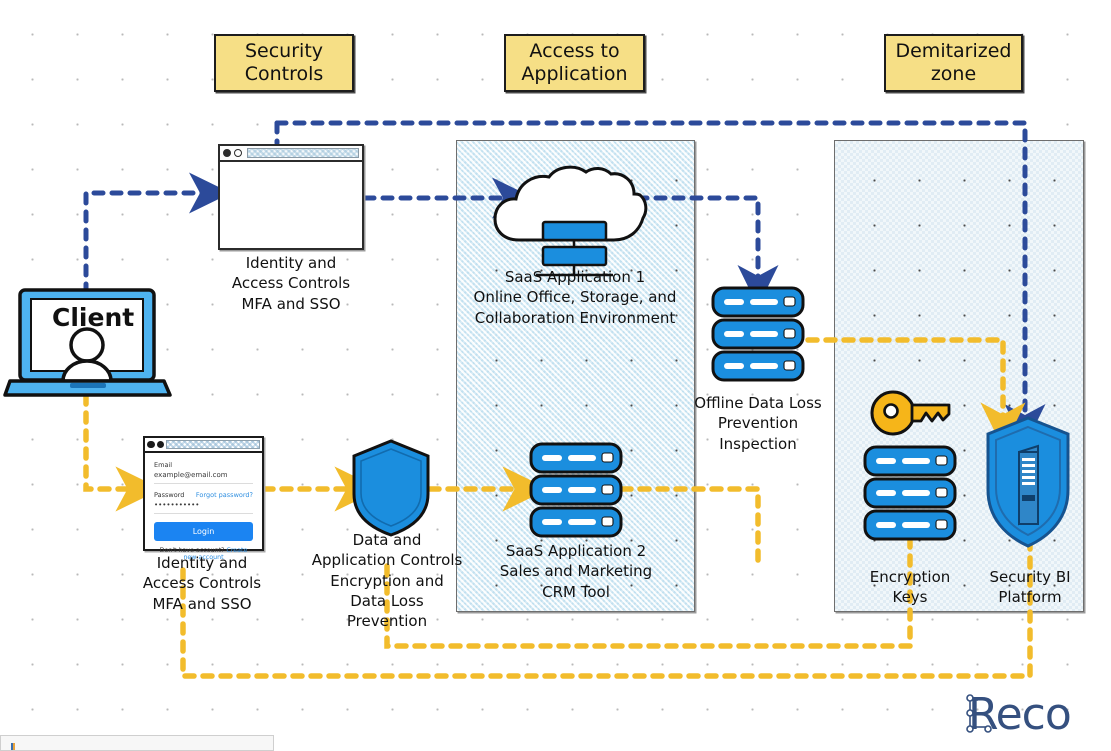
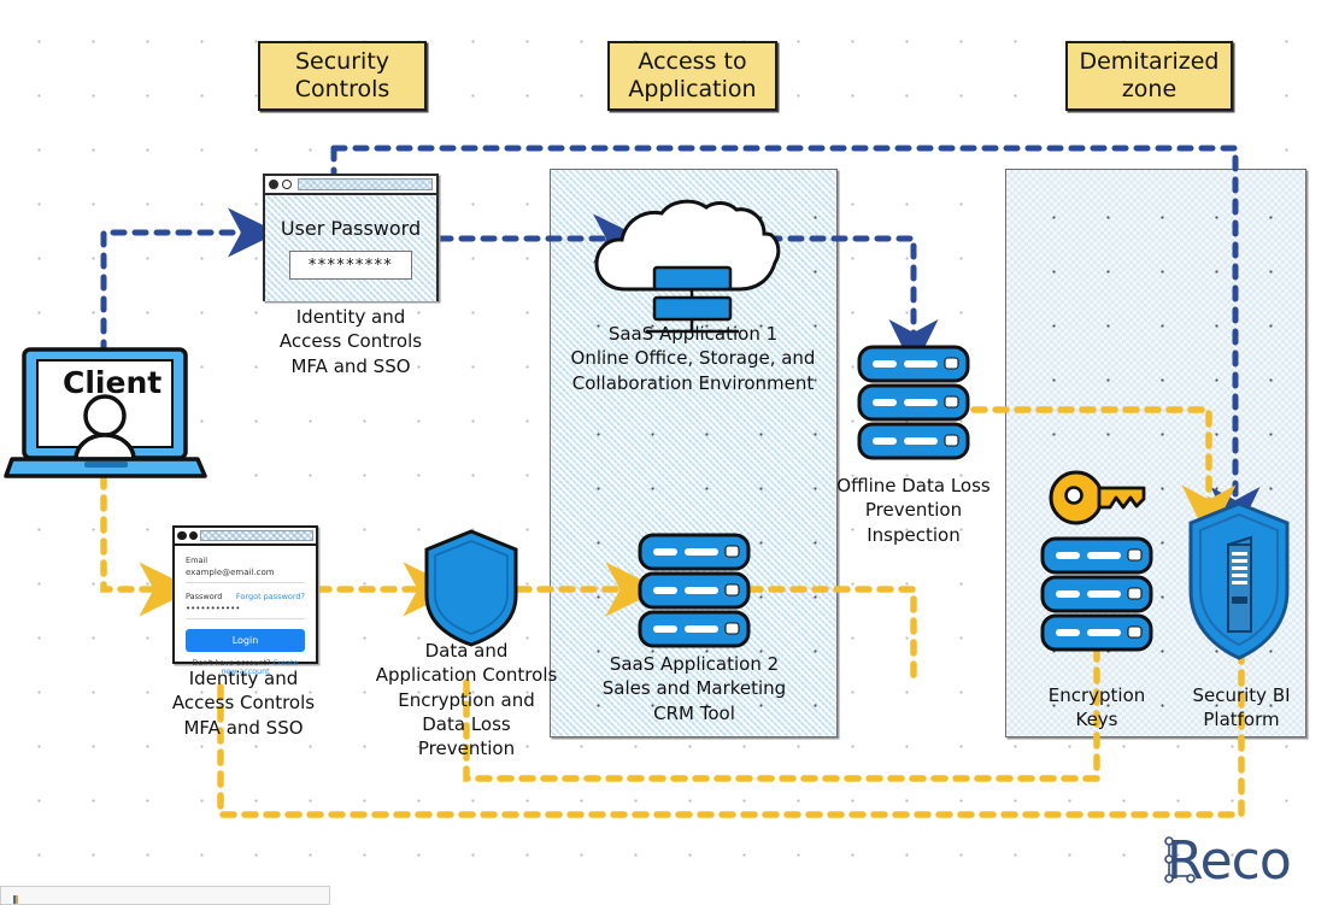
  Security Controls
  Access to Application
  Demitarized zone
  Client
+ User Password
+ *********
  Identity and
  Access Controls
  MFA and SSO
  Email
  example@email.com
  Password
  Forgot password?
  •••••••••••
  Login
  Identity and
  Access Controls
  MFA and SSO
  Data and
  Application Controls
  Encryption and
  Data Loss
  Prevention
  SaaS Application 1
  Online Office, Storage, and
  Collaboration Environment
  SaaS Application 2
  Sales and Marketing
  CRM Tool
  Offline Data Loss
  Prevention
  Inspection
  Encryption
  Keys
  Security BI
  Platform
  Reco
